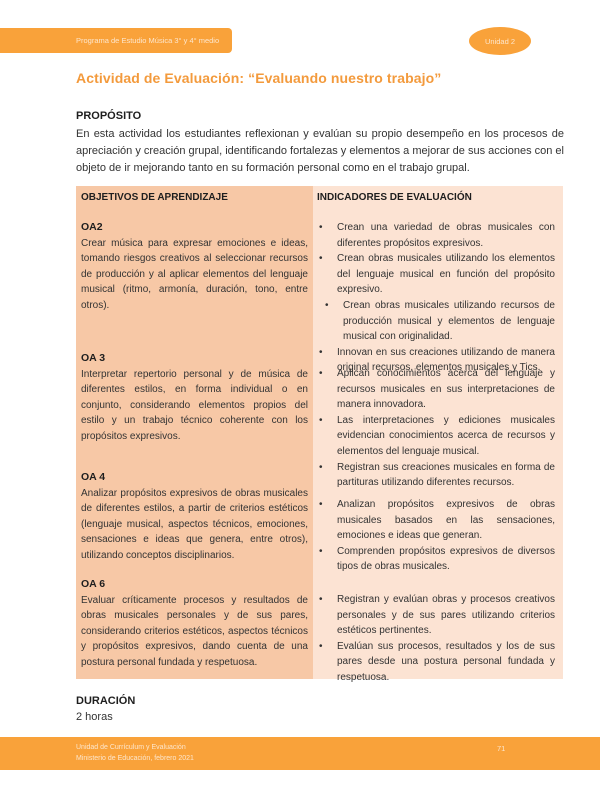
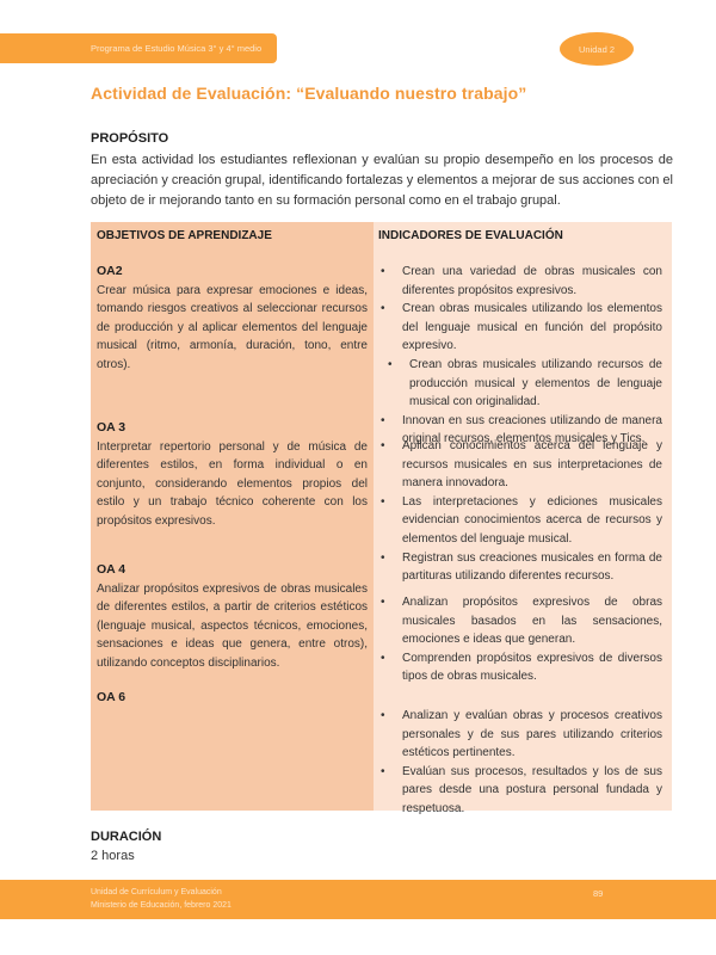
  Programa de Estudio Música 3° y 4° medio
  Unidad 2
  Actividad de Evaluación: “Evaluando nuestro trabajo”
  PROPÓSITO
  En esta actividad los estudiantes reflexionan y evalúan su propio desempeño en los procesos de apreciación y creación grupal, identificando fortalezas y elementos a mejorar de sus acciones con el objeto de ir mejorando tanto en su formación personal como en el trabajo grupal.
  OBJETIVOS DE APRENDIZAJE
  OA2
  Crear música para expresar emociones e ideas, tomando riesgos creativos al seleccionar recursos de producción y al aplicar elementos del lenguaje musical (ritmo, armonía, duración, tono, entre otros).
  OA 3
  Interpretar repertorio personal y de música de diferentes estilos, en forma individual o en conjunto, considerando elementos propios del estilo y un trabajo técnico coherente con los propósitos expresivos.
  OA 4
  Analizar propósitos expresivos de obras musicales de diferentes estilos, a partir de criterios estéticos (lenguaje musical, aspectos técnicos, emociones, sensaciones e ideas que genera, entre otros), utilizando conceptos disciplinarios.
  OA 6
- Evaluar críticamente procesos y resultados de obras musicales personales y de sus pares, considerando criterios estéticos, aspectos técnicos y propósitos expresivos, dando cuenta de una postura personal fundada y respetuosa.
  INDICADORES DE EVALUACIÓN
  •
  Crean una variedad de obras musicales con diferentes propósitos expresivos.
  •
  Crean obras musicales utilizando los elementos del lenguaje musical en función del propósito expresivo.
  •
  Crean obras musicales utilizando recursos de producción musical y elementos de lenguaje musical con originalidad.
  •
  Innovan en sus creaciones utilizando de manera original recursos, elementos musicales y Tics.
  •
  Aplican conocimientos acerca del lenguaje y recursos musicales en sus interpretaciones de manera innovadora.
  •
  Las interpretaciones y ediciones musicales evidencian conocimientos acerca de recursos y elementos del lenguaje musical.
  •
  Registran sus creaciones musicales en forma de partituras utilizando diferentes recursos.
  •
  Analizan propósitos expresivos de obras musicales basados en las sensaciones, emociones e ideas que generan.
  •
  Comprenden propósitos expresivos de diversos tipos de obras musicales.
  •
- Registran y evalúan obras y procesos creativos personales y de sus pares utilizando criterios estéticos pertinentes.
+ Analizan y evalúan obras y procesos creativos personales y de sus pares utilizando criterios estéticos pertinentes.
  •
  Evalúan sus procesos, resultados y los de sus pares desde una postura personal fundada y respetuosa.
  DURACIÓN
  2 horas
- 71
+ 89
